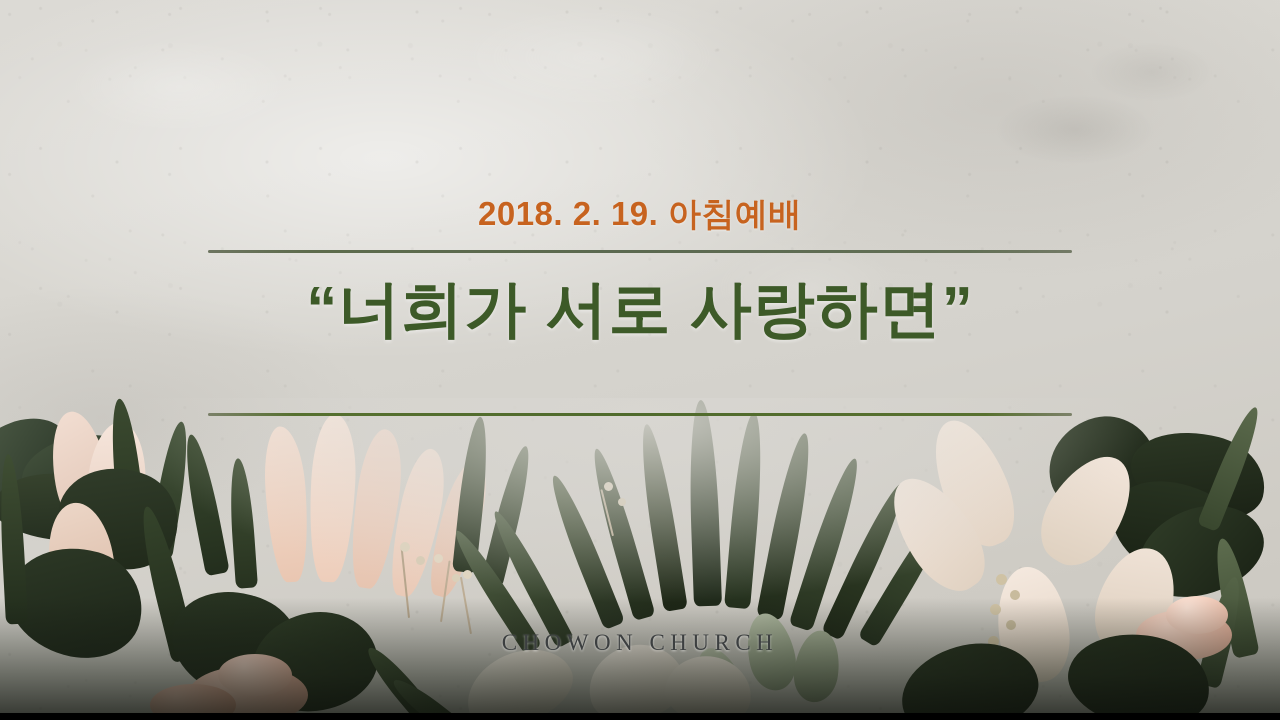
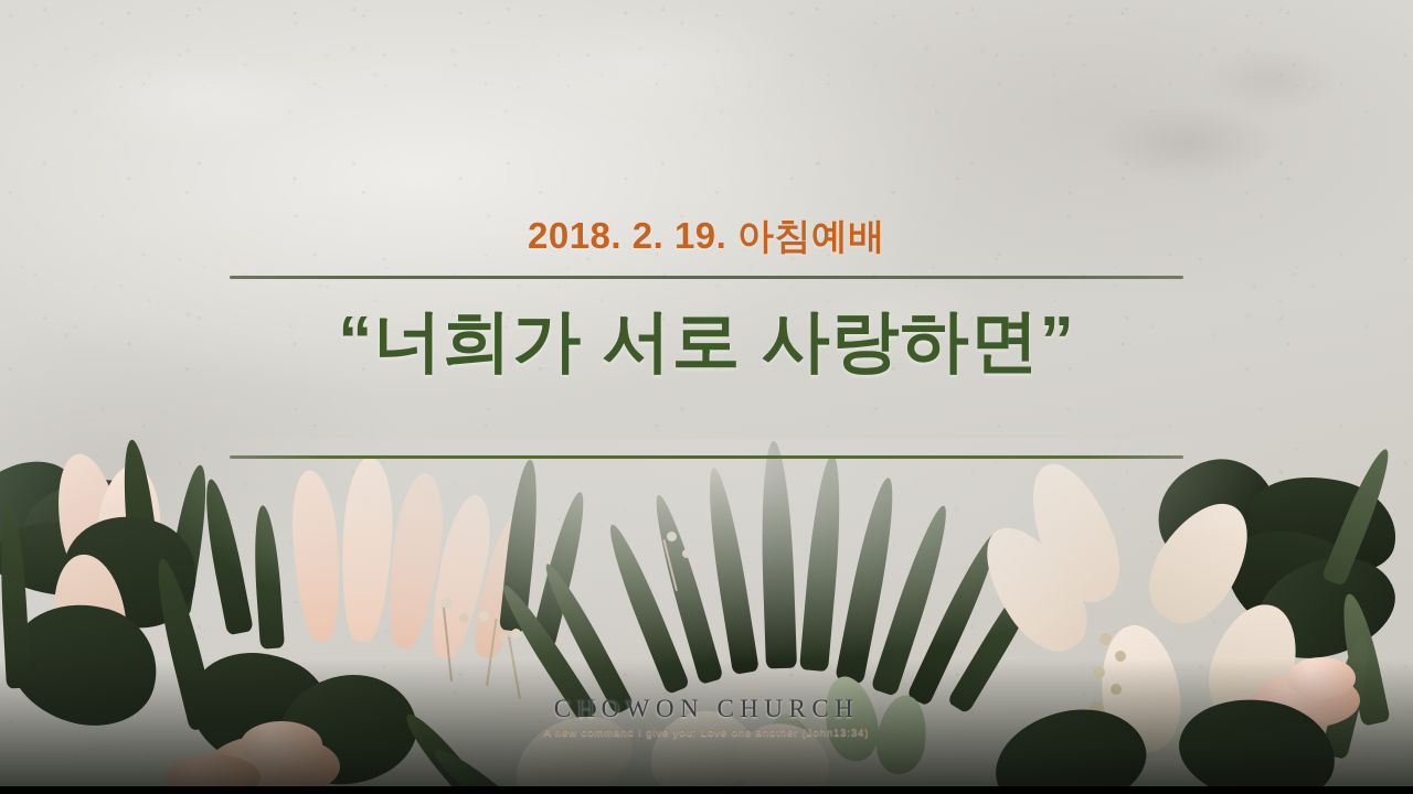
  2018. 2. 19. 아침예배
  “너희가 서로 사랑하면”
  CHOWON CHURCH
+ A new command I give you: Love one another (John13:34)
